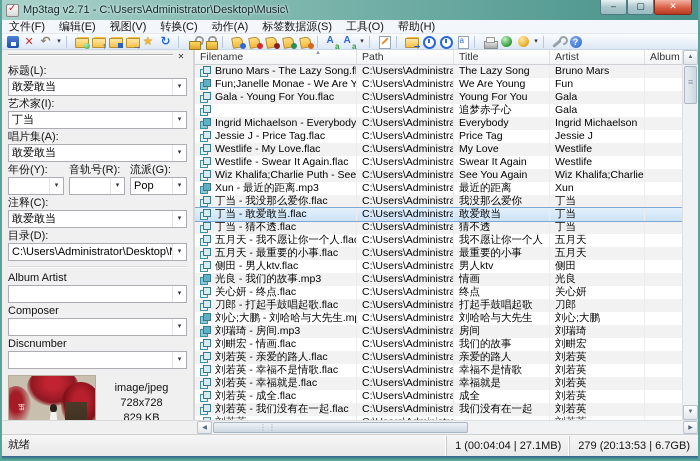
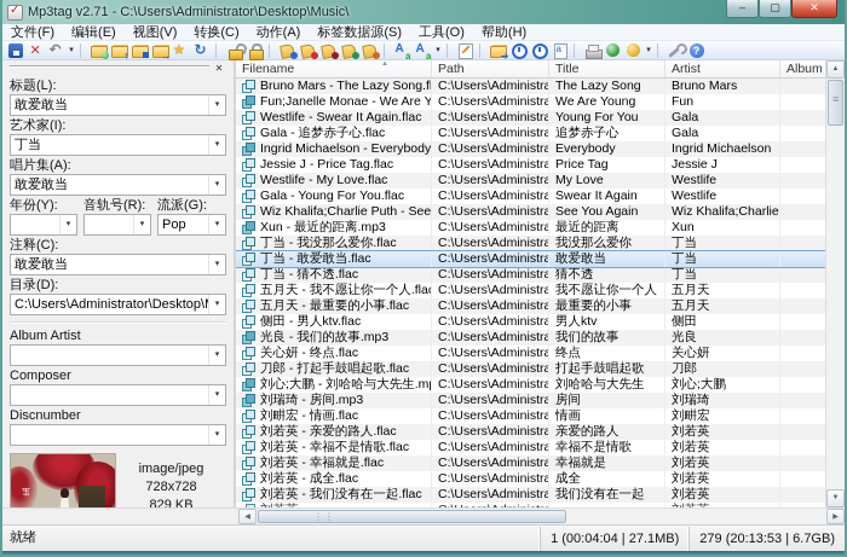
  Mp3tag v2.71 - C:\Users\Administrator\Desktop\Music\
  –
  ▢
  ✕
  文件(F)
  编辑(E)
  视图(V)
  转换(C)
  动作(A)
  标签数据源(S)
  工具(O)
  帮助(H)
  ✕
  标题(L):
  敢爱敢当
  艺术家(I):
  丁当
  唱片集(A):
  敢爱敢当
  年份(Y):
  音轨号(R):
  流派(G):
  Pop
  注释(C):
  敢爱敢当
  目录(D):
  C:\Users\Administrator\Desktop\
  Album Artist
  Composer
  Discnumber
  image/jpeg
  728x728
  829 KB
  Filename
  Path
  Title
  Artist
  Album
  Bruno Mars - The Lazy Song.f
  C:\Users\Administra
  The Lazy Song
  Bruno Mars
  Fun;Janelle Monae - We Are Y
  C:\Users\Administra
  We Are Young
  Fun
- Gala - Young For You.flac
+ Westlife - Swear It Again.flac
  C:\Users\Administra
  Young For You
  Gala
+ Gala - 追梦赤子心.flac
  C:\Users\Administra
  追梦赤子心
  Gala
  Ingrid Michaelson - Everybody
  C:\Users\Administra
  Everybody
  Ingrid Michaelson
  Jessie J - Price Tag.flac
  C:\Users\Administra
  Price Tag
  Jessie J
  Westlife - My Love.flac
  C:\Users\Administra
  My Love
  Westlife
- Westlife - Swear It Again.flac
+ Gala - Young For You.flac
  C:\Users\Administra
  Swear It Again
  Westlife
  Wiz Khalifa;Charlie Puth - See
  C:\Users\Administra
  See You Again
  Wiz Khalifa;Charlie
  Xun - 最近的距离.mp3
  C:\Users\Administra
  最近的距离
  Xun
  丁当 - 我没那么爱你.flac
  C:\Users\Administra
  我没那么爱你
  丁当
  丁当 - 敢爱敢当.flac
  C:\Users\Administra
  敢爱敢当
  丁当
  丁当 - 猜不透.flac
  C:\Users\Administra
  猜不透
  丁当
  五月天 - 我不愿让你一个人.fla
  C:\Users\Administra
  我不愿让你一个人
  五月天
  五月天 - 最重要的小事.flac
  C:\Users\Administra
  最重要的小事
  五月天
  侧田 - 男人ktv.flac
  C:\Users\Administra
  男人ktv
  侧田
  光良 - 我们的故事.mp3
  C:\Users\Administra
- 情画
+ 我们的故事
  光良
  关心妍 - 终点.flac
  C:\Users\Administra
  终点
  关心妍
  刀郎 - 打起手鼓唱起歌.flac
  C:\Users\Administra
  打起手鼓唱起歌
  刀郎
  刘心;大鹏 - 刘哈哈与大先生.m
  C:\Users\Administra
  刘哈哈与大先生
  刘心;大鹏
  刘瑞琦 - 房间.mp3
  C:\Users\Administra
  房间
  刘瑞琦
  刘畊宏 - 情画.flac
  C:\Users\Administra
- 我们的故事
+ 情画
  刘畊宏
  刘若英 - 亲爱的路人.flac
  C:\Users\Administra
  亲爱的路人
  刘若英
  刘若英 - 幸福不是情歌.flac
  C:\Users\Administra
  幸福不是情歌
  刘若英
  刘若英 - 幸福就是.flac
  C:\Users\Administra
  幸福就是
  刘若英
  刘若英 - 成全.flac
  C:\Users\Administra
  成全
  刘若英
  刘若英 - 我们没有在一起.flac
  C:\Users\Administra
  我们没有在一起
  刘若英
  就绪
  1 (00:04:04 | 27.1MB)
  279 (20:13:53 | 6.7GB)
